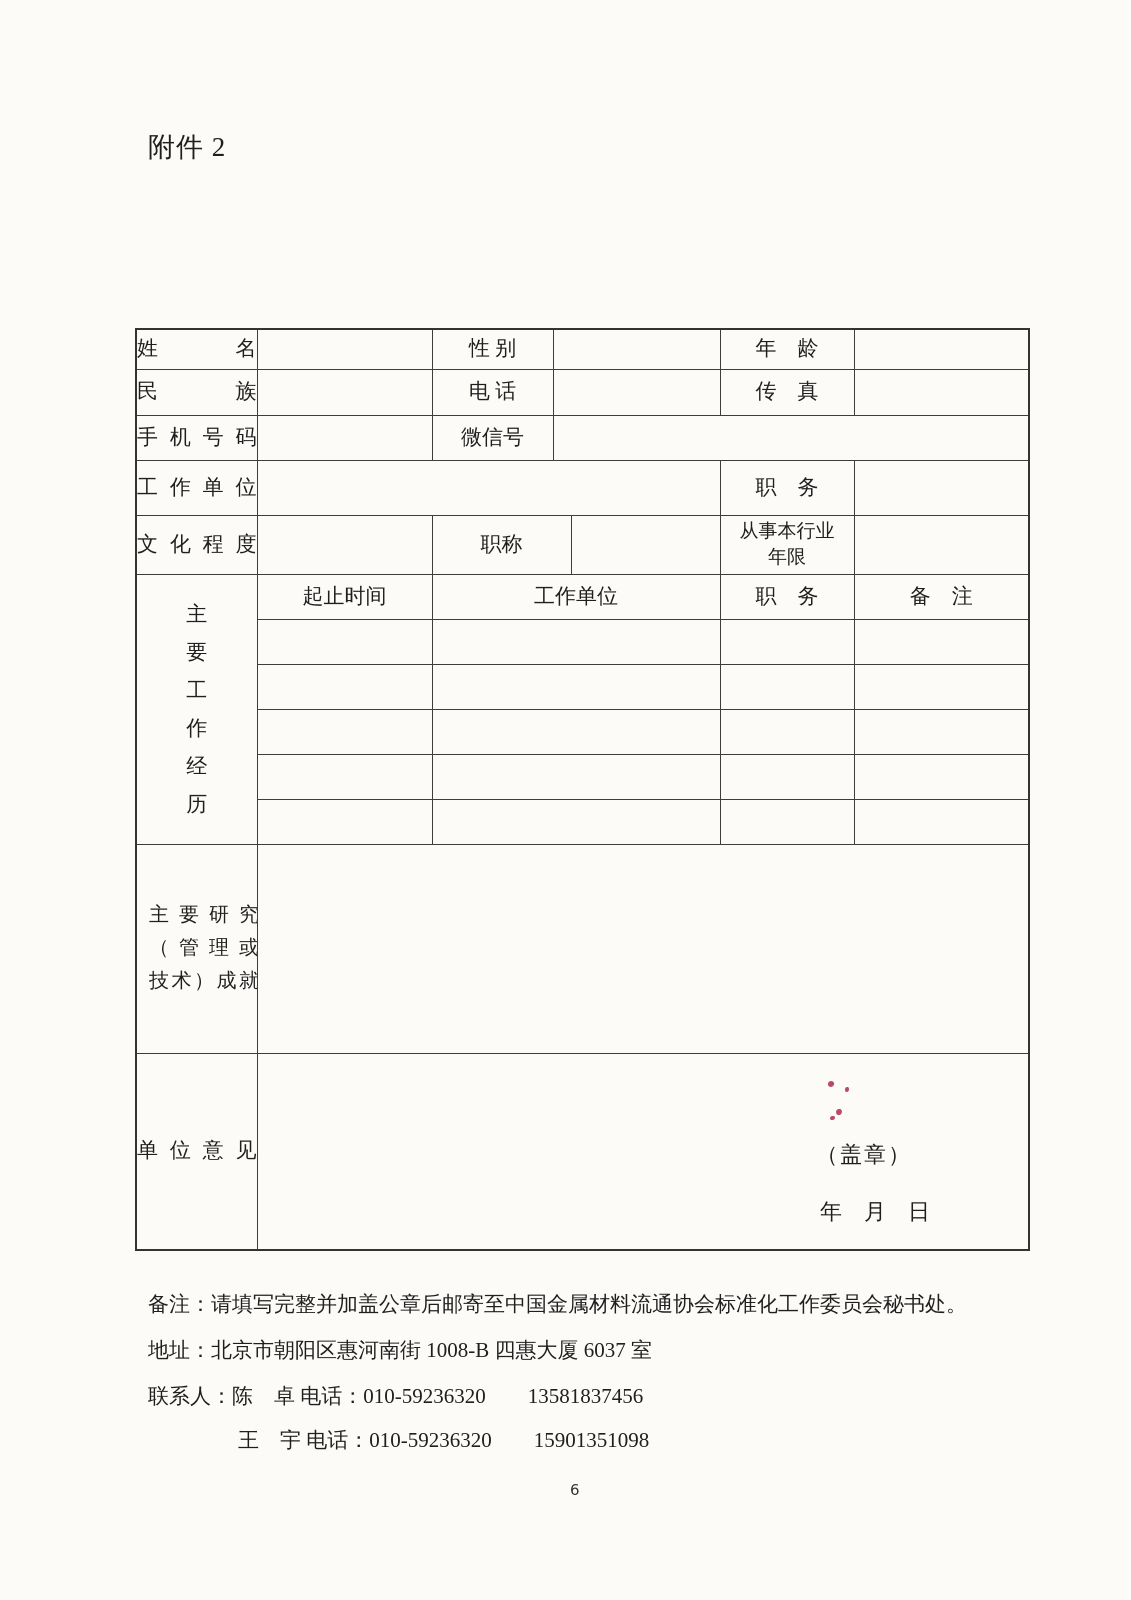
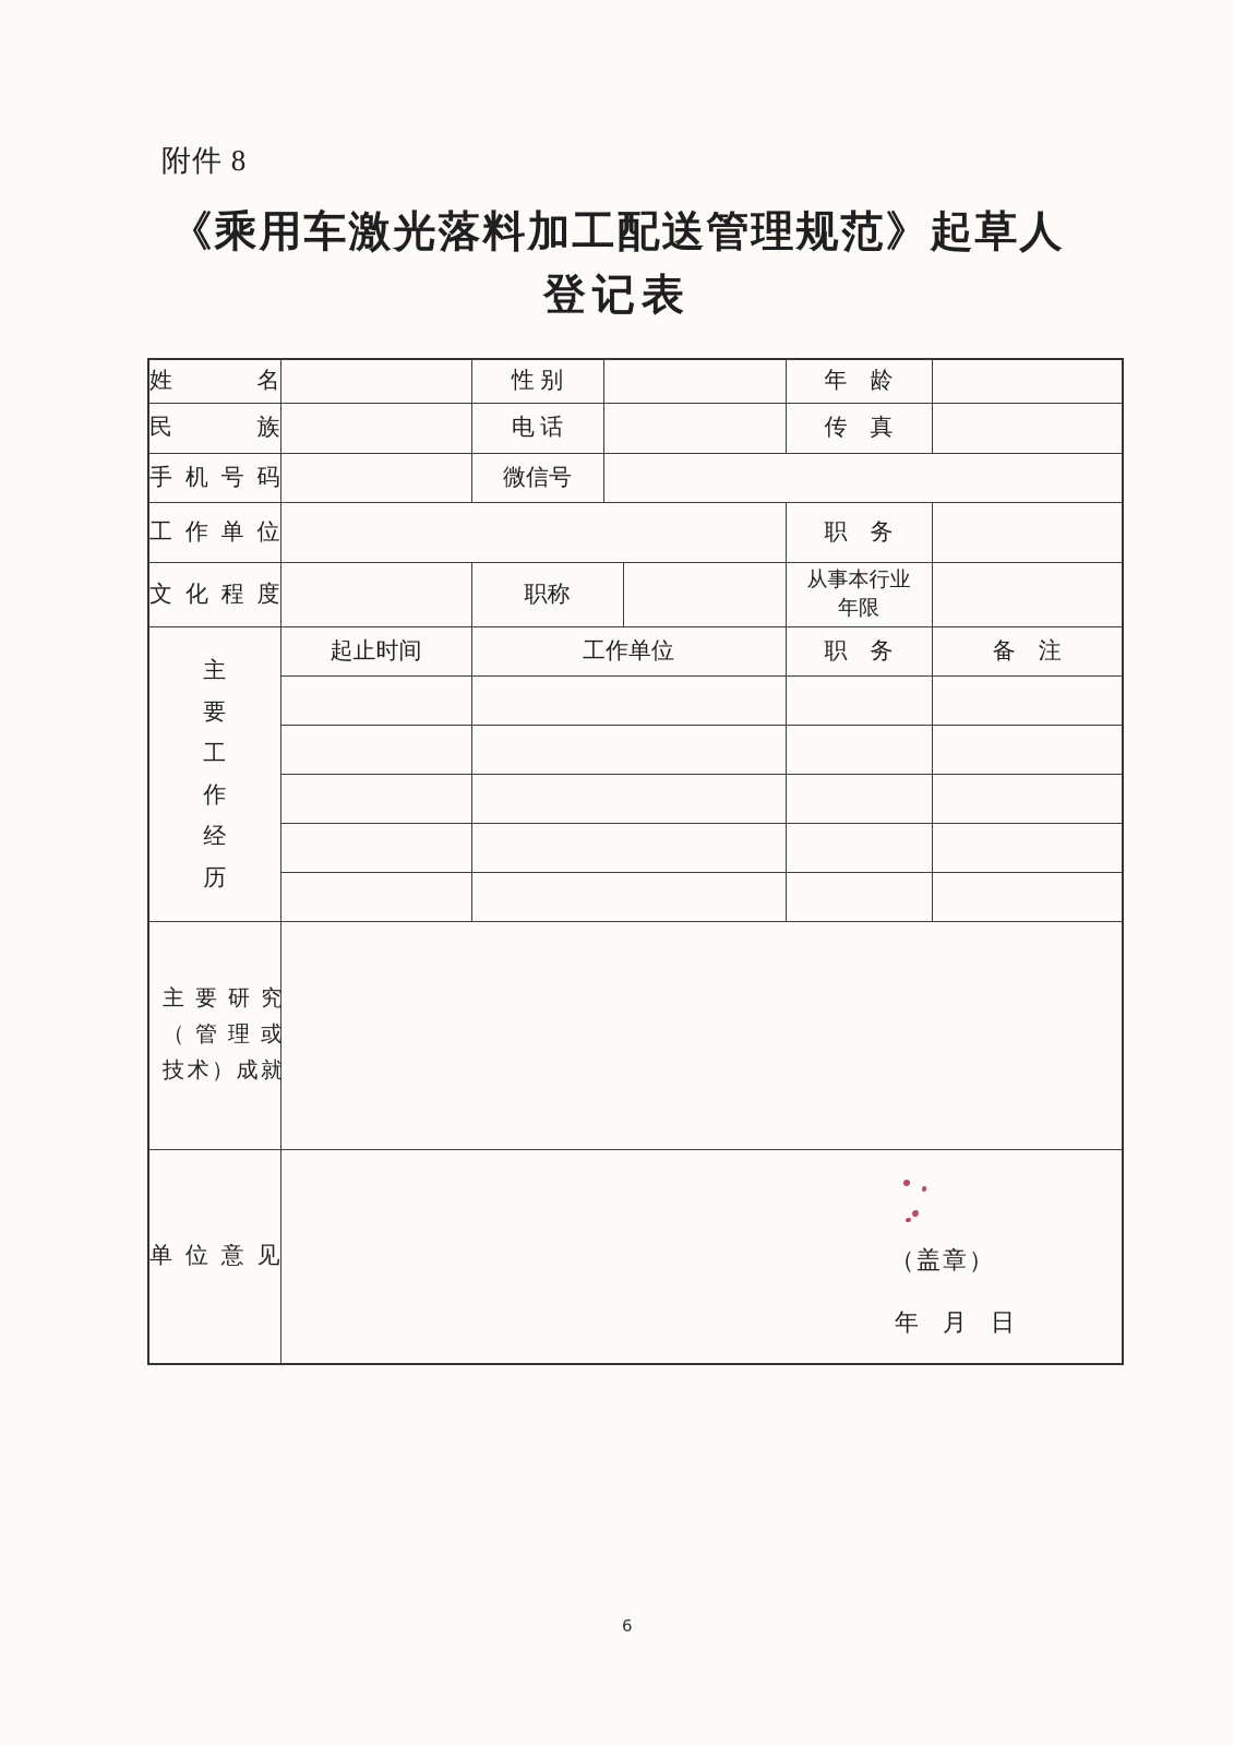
- 附件 2
+ 附件 8
+ 《乘用车激光落料加工配送管理规范》起草人
+ 登记表
  姓名		性 别		年 龄
  民族		电 话		传 真
  手机号码		微信号
  工作单位		职 务
  文化程度		职称		从事本行业 年限
  主 要 工 作 经 历	起止时间	工作单位	职 务	备 注
  主要研究 （管理或 技术）成就
  单位意见	（盖章） 年 月 日
- 备注：请填写完整并加盖公章后邮寄至中国金属材料流通协会标准化工作委员会秘书处。
- 地址：北京市朝阳区惠河南街 1008-B 四惠大厦 6037 室
- 联系人：陈 卓 电话：010-59236320 13581837456
- 王 宇 电话：010-59236320 15901351098
  6
